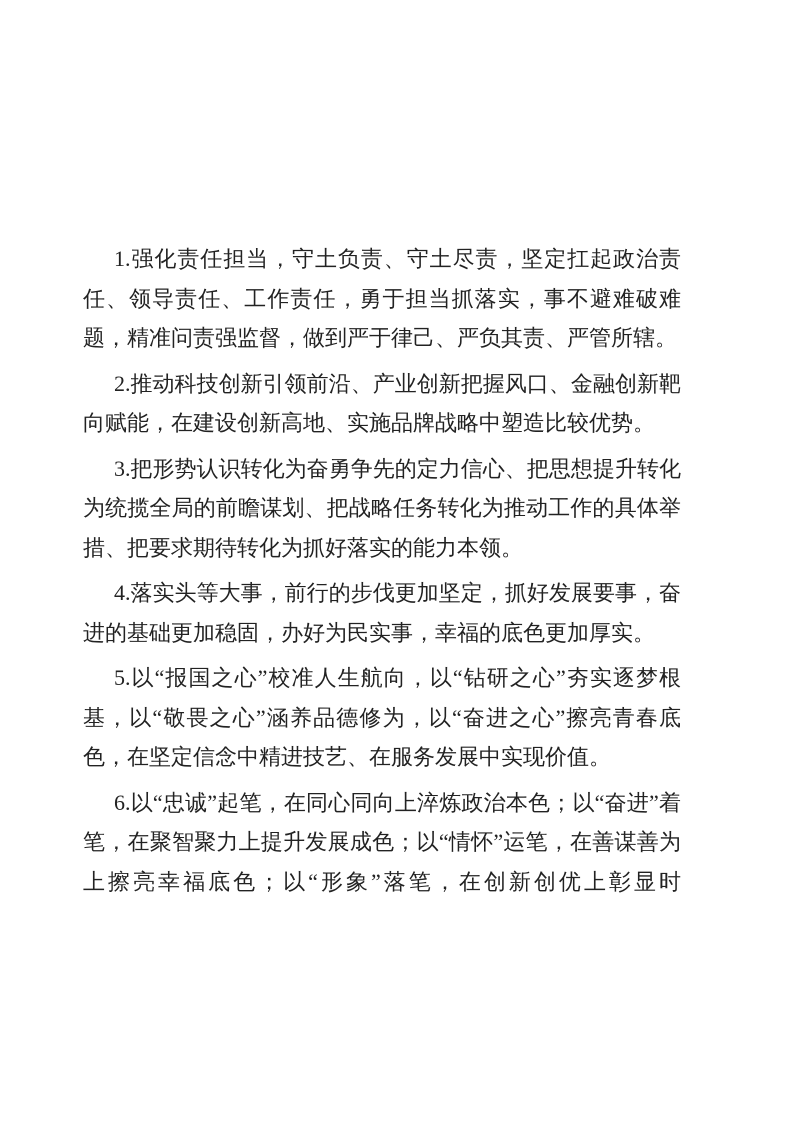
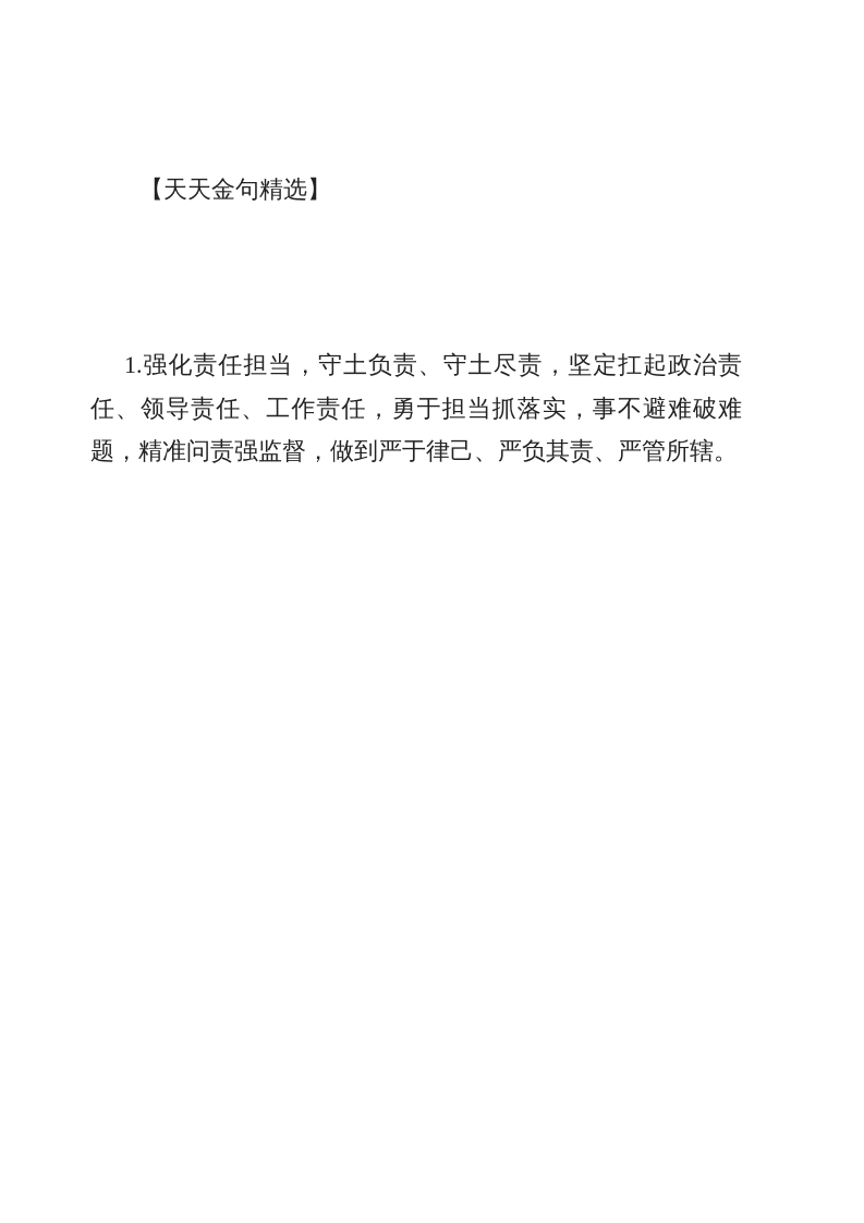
+ 【天天金句精选】
  1.强化责任担当，守土负责、守土尽责，坚定扛起政治责任、领导责任、工作责任，勇于担当抓落实，事不避难破难题，精准问责强监督，做到严于律己、严负其责、严管所辖。
- 2.推动科技创新引领前沿、产业创新把握风口、金融创新靶向赋能，在建设创新高地、实施品牌战略中塑造比较优势。
- 3.把形势认识转化为奋勇争先的定力信心、把思想提升转化为统揽全局的前瞻谋划、把战略任务转化为推动工作的具体举措、把要求期待转化为抓好落实的能力本领。
- 4.落实头等大事，前行的步伐更加坚定，抓好发展要事，奋进的基础更加稳固，办好为民实事，幸福的底色更加厚实。
- 5.以“报国之心”校准人生航向，以“钻研之心”夯实逐梦根基，以“敬畏之心”涵养品德修为，以“奋进之心”擦亮青春底色，在坚定信念中精进技艺、在服务发展中实现价值。
- 6.以“忠诚”起笔，在同心同向上淬炼政治本色；以“奋进”着笔，在聚智聚力上提升发展成色；以“情怀”运笔，在善谋善为上擦亮幸福底色；以“形象”落笔，在创新创优上彰显时
